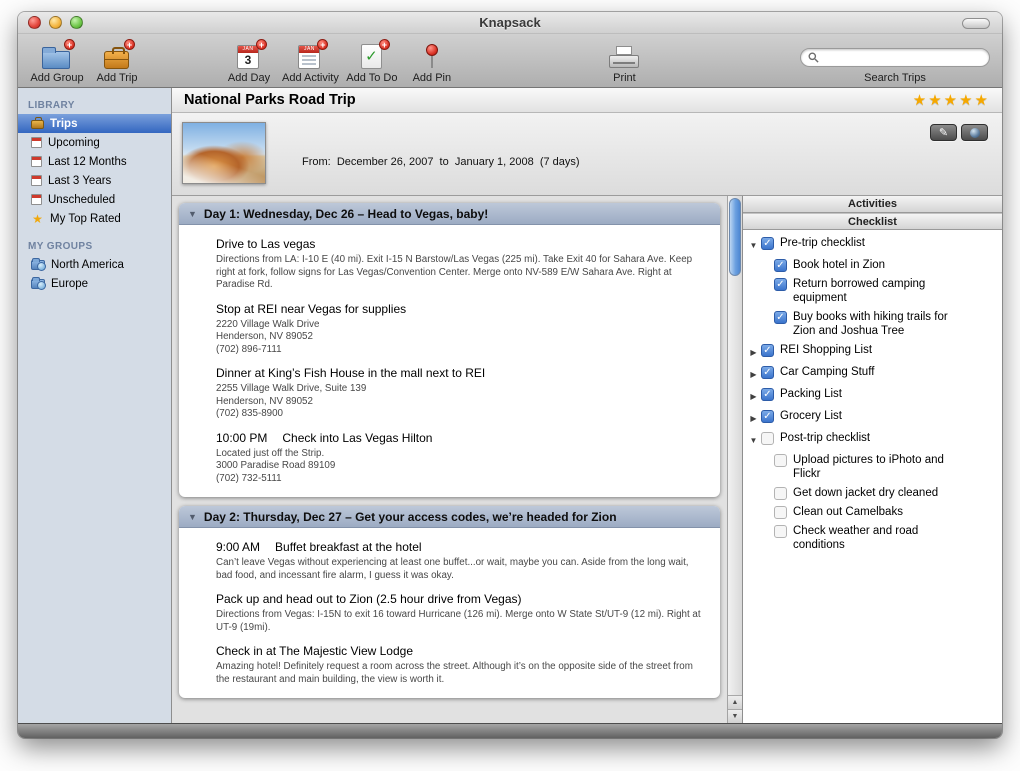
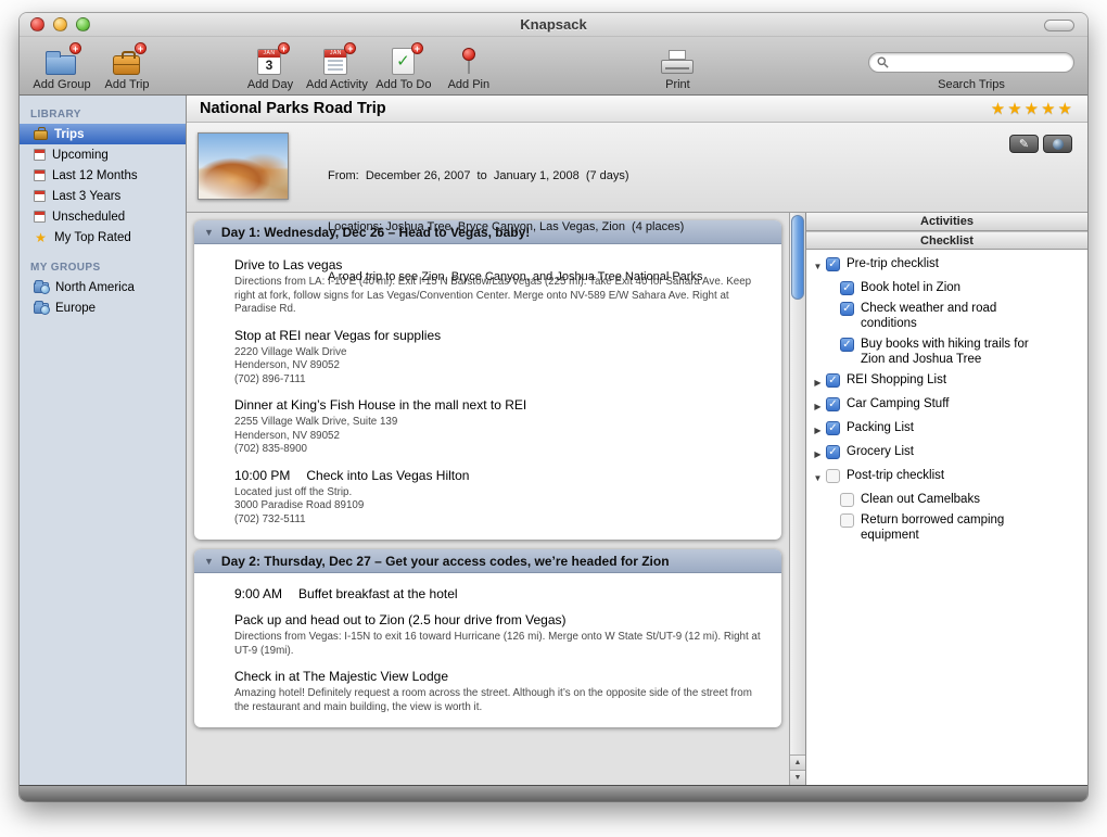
  Knapsack
  Add Group
  Add Trip
  3
  Add Day
  Add Activity
  ✓
  Add To Do
  Add Pin
  Print
  Search Trips
  LIBRARY
  Trips
  Upcoming
  Last 12 Months
  Last 3 Years
  Unscheduled
  ★
  My Top Rated
  MY GROUPS
  North America
  Europe
  National Parks Road Trip
  ★★★★★
  From: December 26, 2007 to January 1, 2008 (7 days)
+ Locations: Joshua Tree, Bryce Canyon, Las Vegas, Zion (4 places)
+ A road trip to see Zion, Bryce Canyon, and Joshua Tree National Parks
  ✎
  ▼
  Day 1: Wednesday, Dec 26 – Head to Vegas, baby!
  Drive to Las vegas
  Directions from LA: I-10 E (40 mi). Exit I-15 N Barstow/Las Vegas (225 mi). Take Exit 40 for Sahara Ave. Keep right at fork, follow signs for Las Vegas/Convention Center. Merge onto NV-589 E/W Sahara Ave. Right at Paradise Rd.
  Stop at REI near Vegas for supplies
  2220 Village Walk Drive
  Henderson, NV 89052
  (702) 896-7111
  Dinner at King’s Fish House in the mall next to REI
  2255 Village Walk Drive, Suite 139
  Henderson, NV 89052
  (702) 835-8900
  10:00 PM Check into Las Vegas Hilton
  Located just off the Strip.
  3000 Paradise Road 89109
  (702) 732-5111
  ▼
  Day 2: Thursday, Dec 27 – Get your access codes, we’re headed for Zion
  9:00 AM Buffet breakfast at the hotel
- Can’t leave Vegas without experiencing at least one buffet...or wait, maybe you can. Aside from the long wait, bad food, and incessant fire alarm, I guess it was okay.
  Pack up and head out to Zion (2.5 hour drive from Vegas)
  Directions from Vegas: I-15N to exit 16 toward Hurricane (126 mi). Merge onto W State St/UT-9 (12 mi). Right at UT-9 (19mi).
  Check in at The Majestic View Lodge
  Amazing hotel! Definitely request a room across the street. Although it’s on the opposite side of the street from the restaurant and main building, the view is worth it.
  Activities
  Checklist
  ▼
  ✓
  Pre-trip checklist
  ✓
  Book hotel in Zion
  ✓
- Return borrowed camping equipment
+ Check weather and road conditions
  ✓
  Buy books with hiking trails for Zion and Joshua Tree
  ▶
  ✓
  REI Shopping List
  ▶
  ✓
  Car Camping Stuff
  ▶
  ✓
  Packing List
  ▶
  ✓
  Grocery List
  ▼
  Post-trip checklist
- Upload pictures to iPhoto and Flickr
- Get down jacket dry cleaned
  Clean out Camelbaks
- Check weather and road conditions
+ Return borrowed camping equipment
